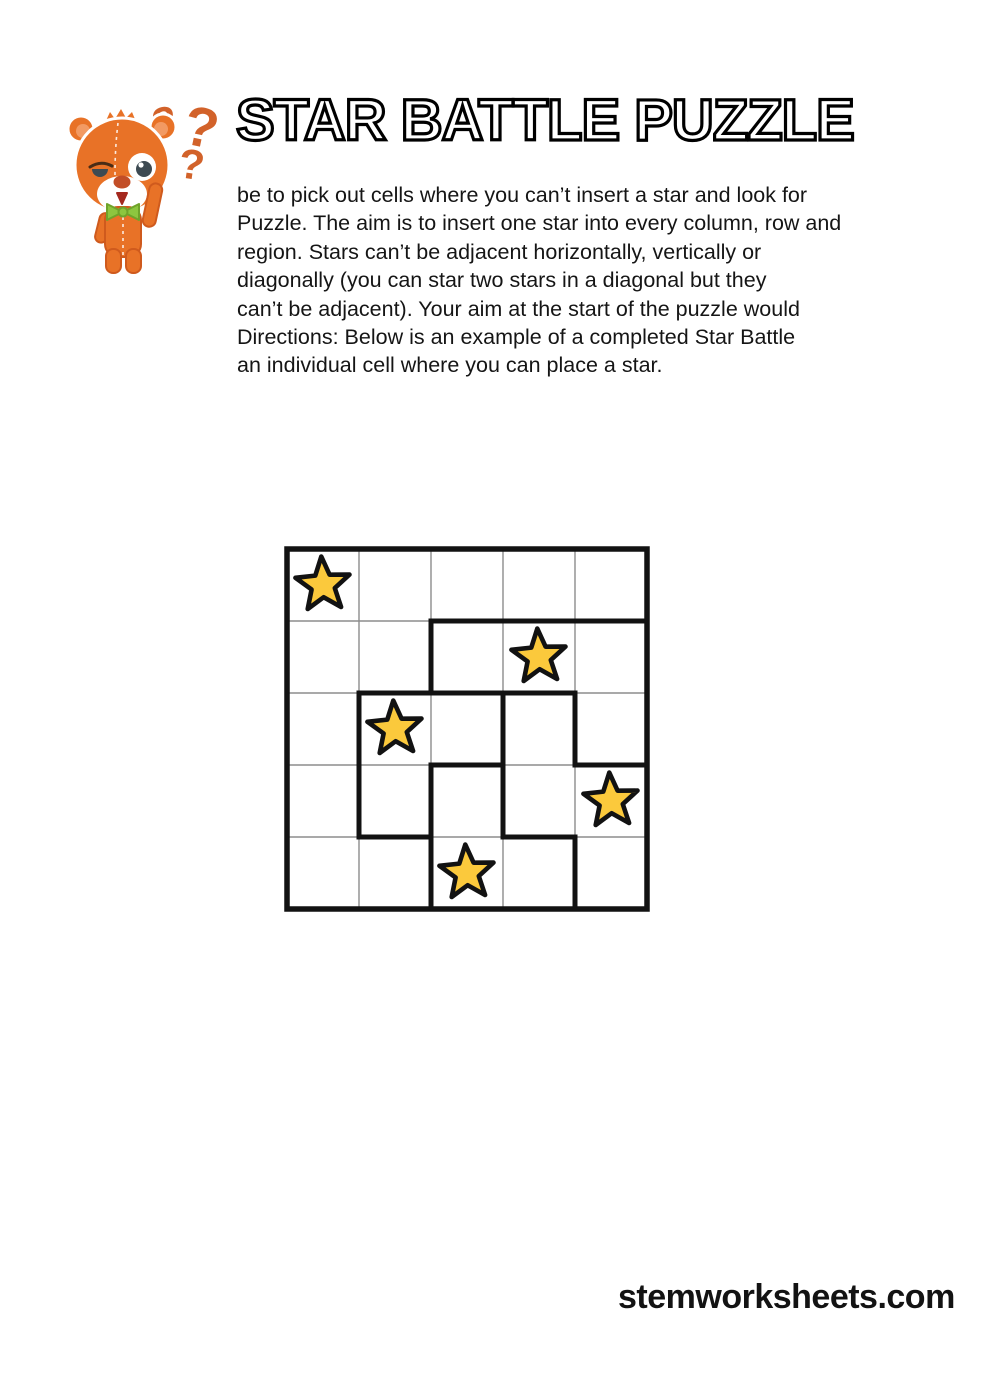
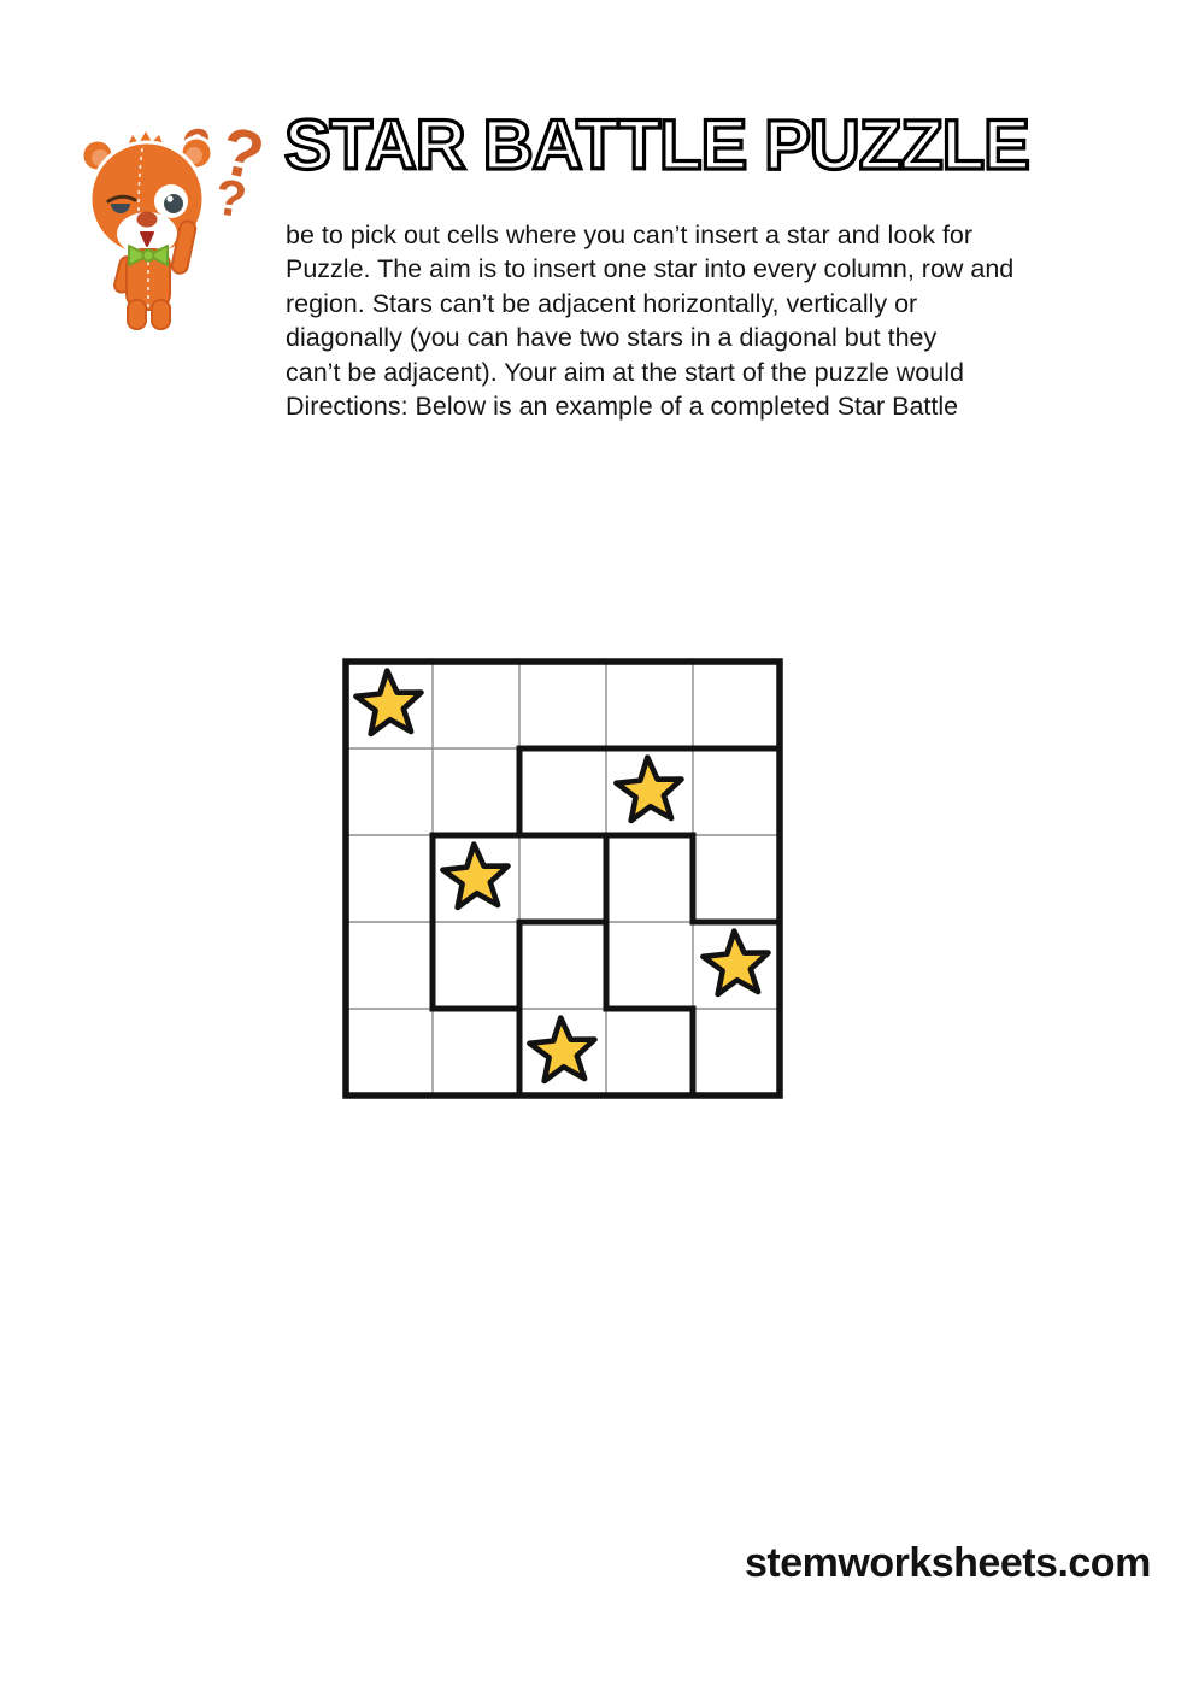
  STAR BATTLE PUZZLE
  be to pick out cells where you can’t insert a star and look for
  Puzzle. The aim is to insert one star into every column, row and
  region. Stars can’t be adjacent horizontally, vertically or
- diagonally (you can star two stars in a diagonal but they
+ diagonally (you can have two stars in a diagonal but they
  can’t be adjacent). Your aim at the start of the puzzle would
  Directions: Below is an example of a completed Star Battle
- an individual cell where you can place a star.
  stemworksheets.com
